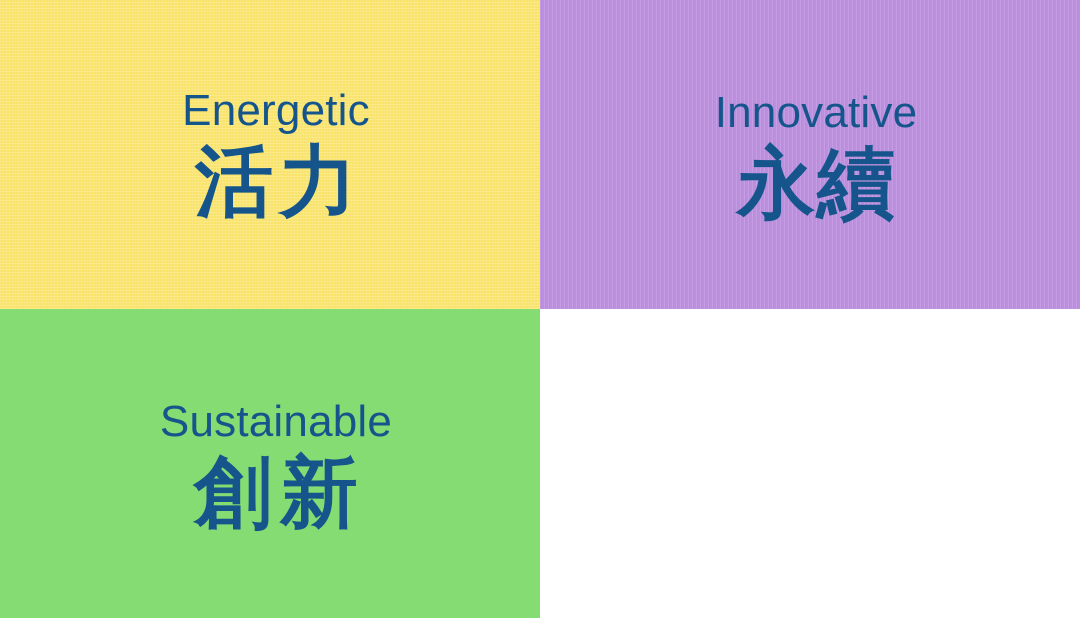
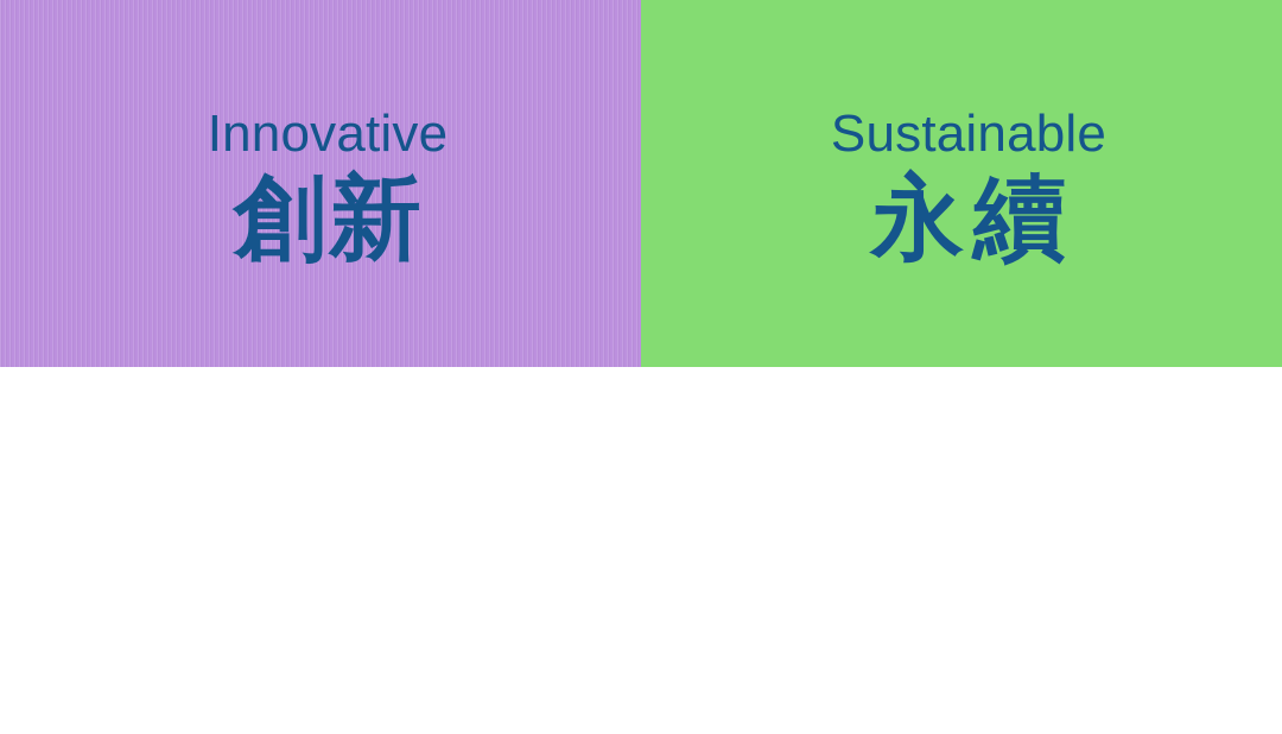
- Energetic
- 活力
  Innovative
- 永續
+ 創新
  Sustainable
- 創新
+ 永續
